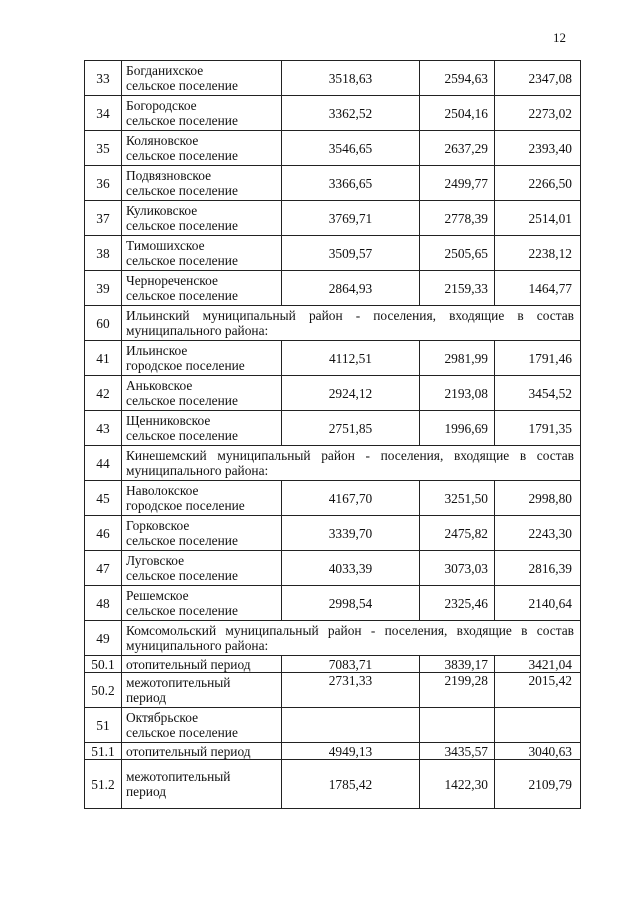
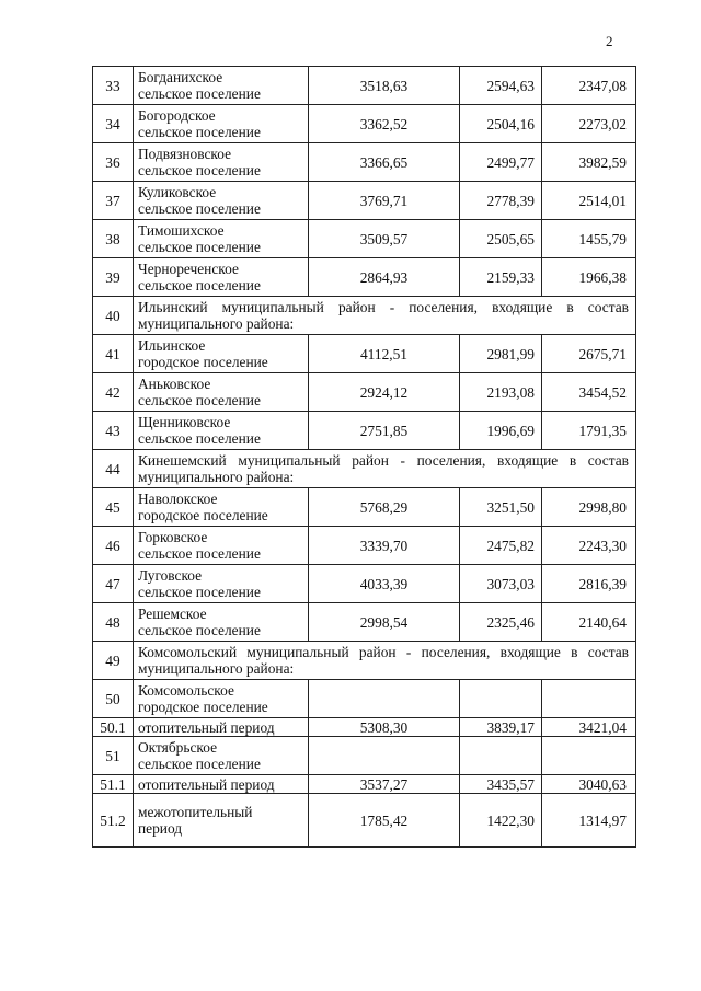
- 12
+ 2
  33	Богданихскоесельское поселение	3518,63	2594,63	2347,08
  34	Богородскоесельское поселение	3362,52	2504,16	2273,02
- 35	Коляновскоесельское поселение	3546,65	2637,29	2393,40
- 36	Подвязновскоесельское поселение	3366,65	2499,77	2266,50
+ 36	Подвязновскоесельское поселение	3366,65	2499,77	3982,59
  37	Куликовскоесельское поселение	3769,71	2778,39	2514,01
- 38	Тимошихскоесельское поселение	3509,57	2505,65	2238,12
+ 38	Тимошихскоесельское поселение	3509,57	2505,65	1455,79
- 39	Чернореченскоесельское поселение	2864,93	2159,33	1464,77
+ 39	Чернореченскоесельское поселение	2864,93	2159,33	1966,38
- 60	Ильинский муниципальный район - поселения, входящие в состав муниципального района:
+ 40	Ильинский муниципальный район - поселения, входящие в состав муниципального района:
- 41	Ильинскоегородское поселение	4112,51	2981,99	1791,46
+ 41	Ильинскоегородское поселение	4112,51	2981,99	2675,71
  42	Аньковскоесельское поселение	2924,12	2193,08	3454,52
  43	Щенниковскоесельское поселение	2751,85	1996,69	1791,35
  44	Кинешемский муниципальный район - поселения, входящие в состав муниципального района:
- 45	Наволокскоегородское поселение	4167,70	3251,50	2998,80
+ 45	Наволокскоегородское поселение	5768,29	3251,50	2998,80
  46	Горковскоесельское поселение	3339,70	2475,82	2243,30
  47	Луговскоесельское поселение	4033,39	3073,03	2816,39
  48	Решемскоесельское поселение	2998,54	2325,46	2140,64
  49	Комсомольский муниципальный район - поселения, входящие в состав муниципального района:
+ 50	Комсомольскоегородское поселение
- 50.1	отопительный период	7083,71	3839,17	3421,04
+ 50.1	отопительный период	5308,30	3839,17	3421,04
- 50.2	межотопительныйпериод	2731,33	2199,28	2015,42
  51	Октябрьскоесельское поселение
- 51.1	отопительный период	4949,13	3435,57	3040,63
+ 51.1	отопительный период	3537,27	3435,57	3040,63
- 51.2	межотопительныйпериод	1785,42	1422,30	2109,79
+ 51.2	межотопительныйпериод	1785,42	1422,30	1314,97
